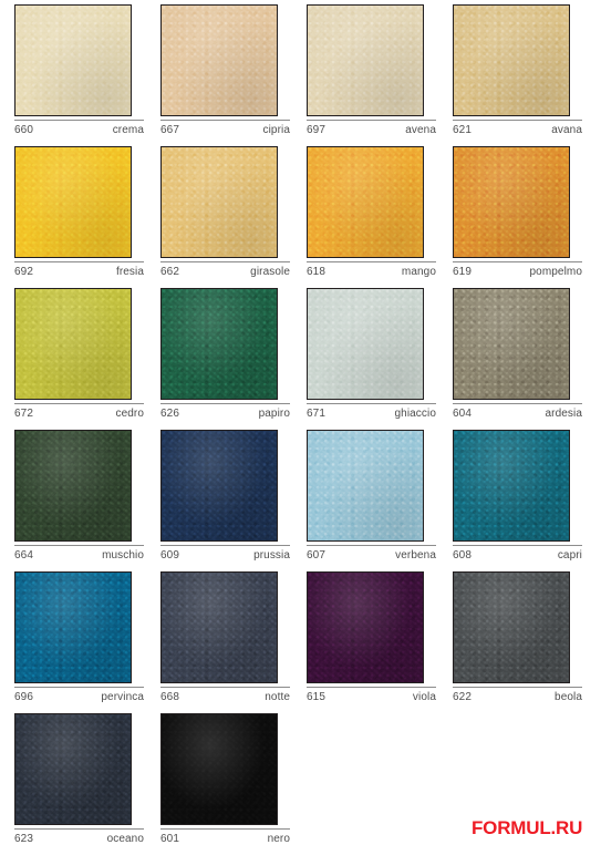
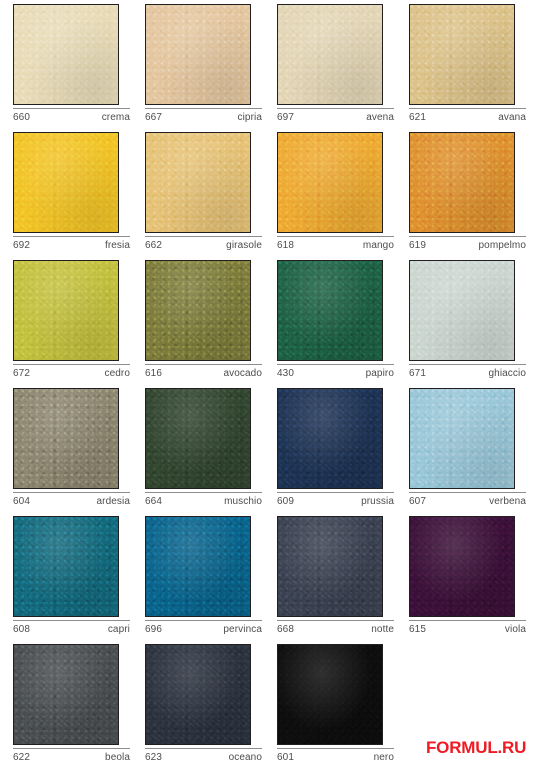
  660
  crema
  667
  cipria
  697
  avena
  621
  avana
  692
  fresia
  662
  girasole
  618
  mango
  619
  pompelmo
  672
  cedro
+ 616
+ avocado
- 626
+ 430
  papiro
  671
  ghiaccio
  604
  ardesia
  664
  muschio
  609
  prussia
  607
  verbena
  608
  capri
  696
  pervinca
  668
  notte
  615
  viola
  622
  beola
  623
  oceano
  601
  nero
  FORMUL.RU
